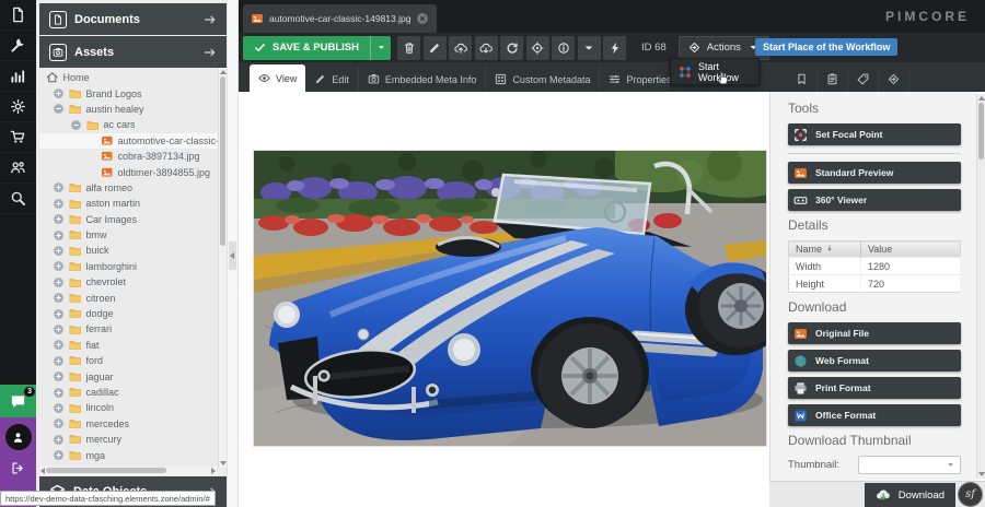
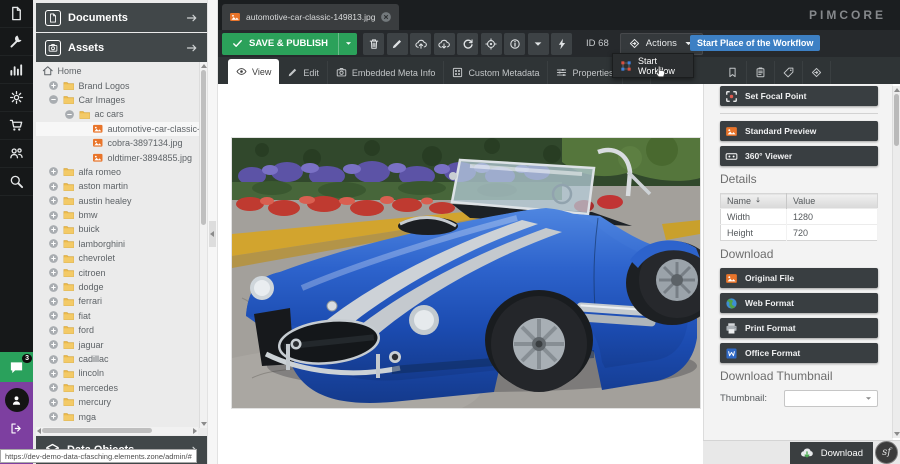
  Documents
  Assets
  Home
  Brand Logos
- austin healey
+ Car Images
  ac cars
  automotive-car-classic
  cobra-3897134.jpg
  oldtimer-3894855.jpg
  alfa romeo
  aston martin
- Car Images
+ austin healey
  bmw
  buick
  lamborghini
  chevrolet
  citroen
  dodge
  ferrari
  fiat
  ford
  jaguar
  cadillac
  lincoln
  mercedes
  mercury
  mga
  automotive-car-classic-149813.jpg
  PIMCORE
  SAVE & PUBLISH
  ID 68
  Actions
  Start Place of the Workflow
  View
  Edit
  Embedded Meta Info
  Custom Metadata
  Propertie
  Start Workow
- Tools
  Set Focal Point
  Standard Preview
  360° Viewer
  Details
  Name	Value
  Width	1280
  Height	720
  Download
  Original File
  Web Format
  Print Format
  Office Format
  Download Thumbnail
  Thumbnail:
  Download
  sf
  https://dev-demo-data-cfasching.elements.zone/admin/#
